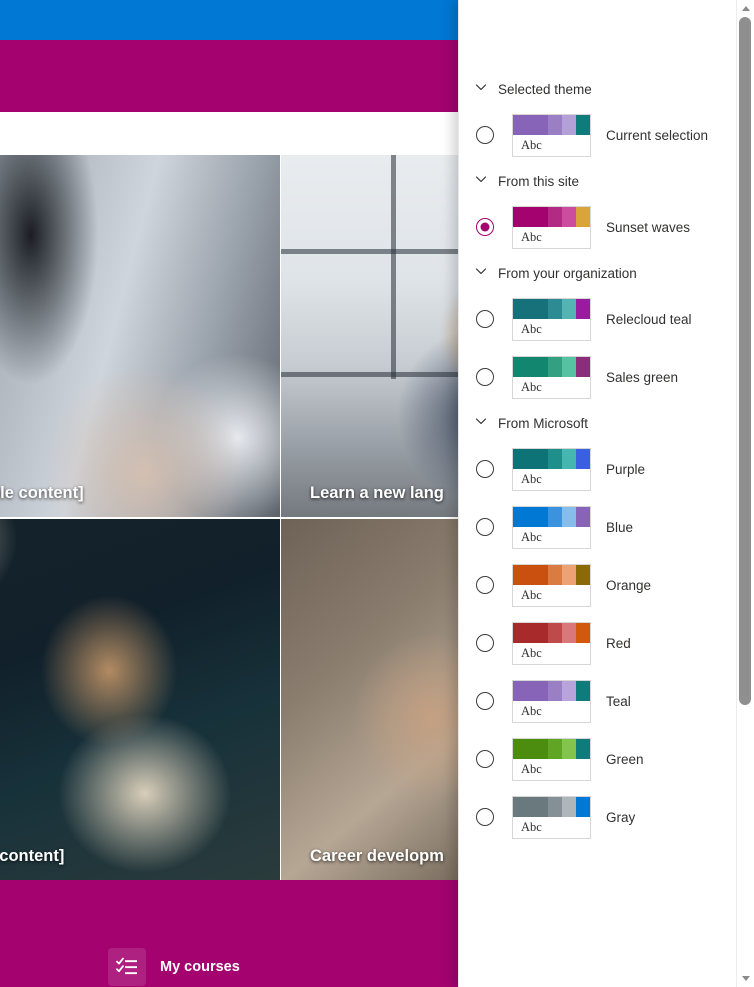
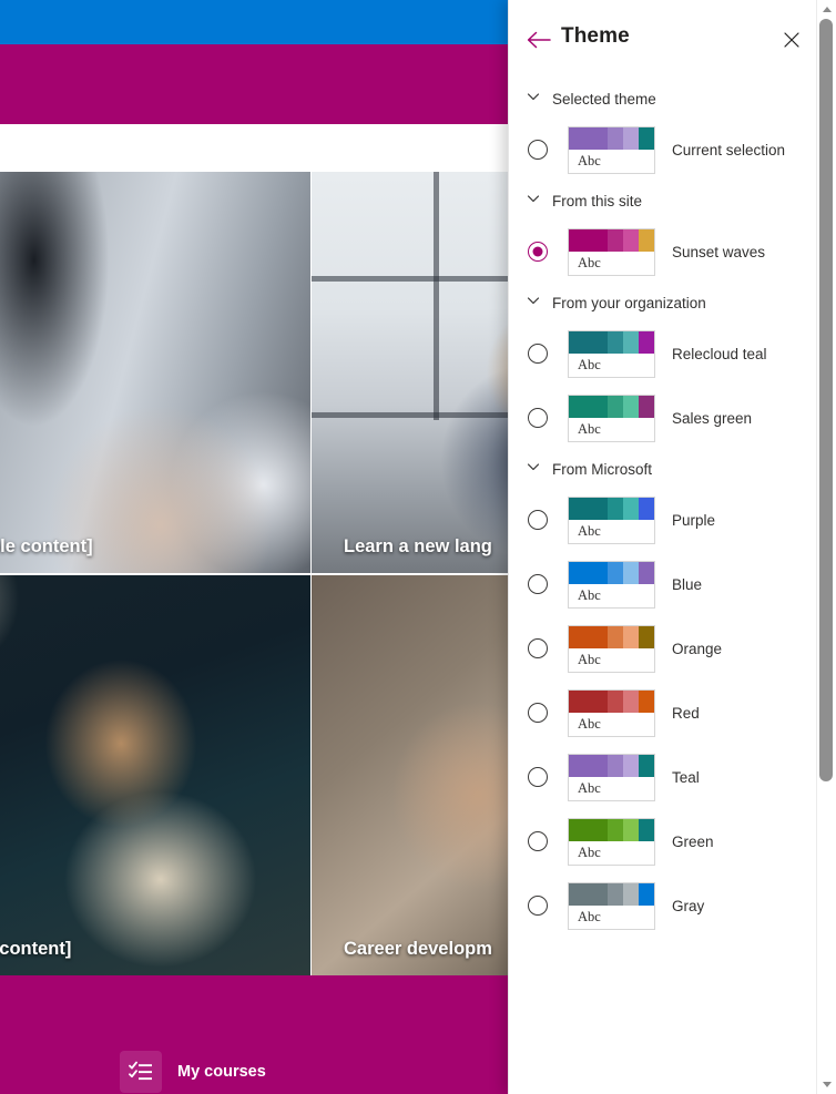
  Learn a new lang
  Career developm
  My courses
+ Theme
  Selected theme
  Abc
  Current selection
  From this site
  Abc
  Sunset waves
  From your organization
  Abc
  Relecloud teal
  Abc
  Sales green
  From Microsoft
  Abc
  Purple
  Abc
  Blue
  Abc
  Orange
  Abc
  Red
  Abc
  Teal
  Abc
  Green
  Abc
  Gray
